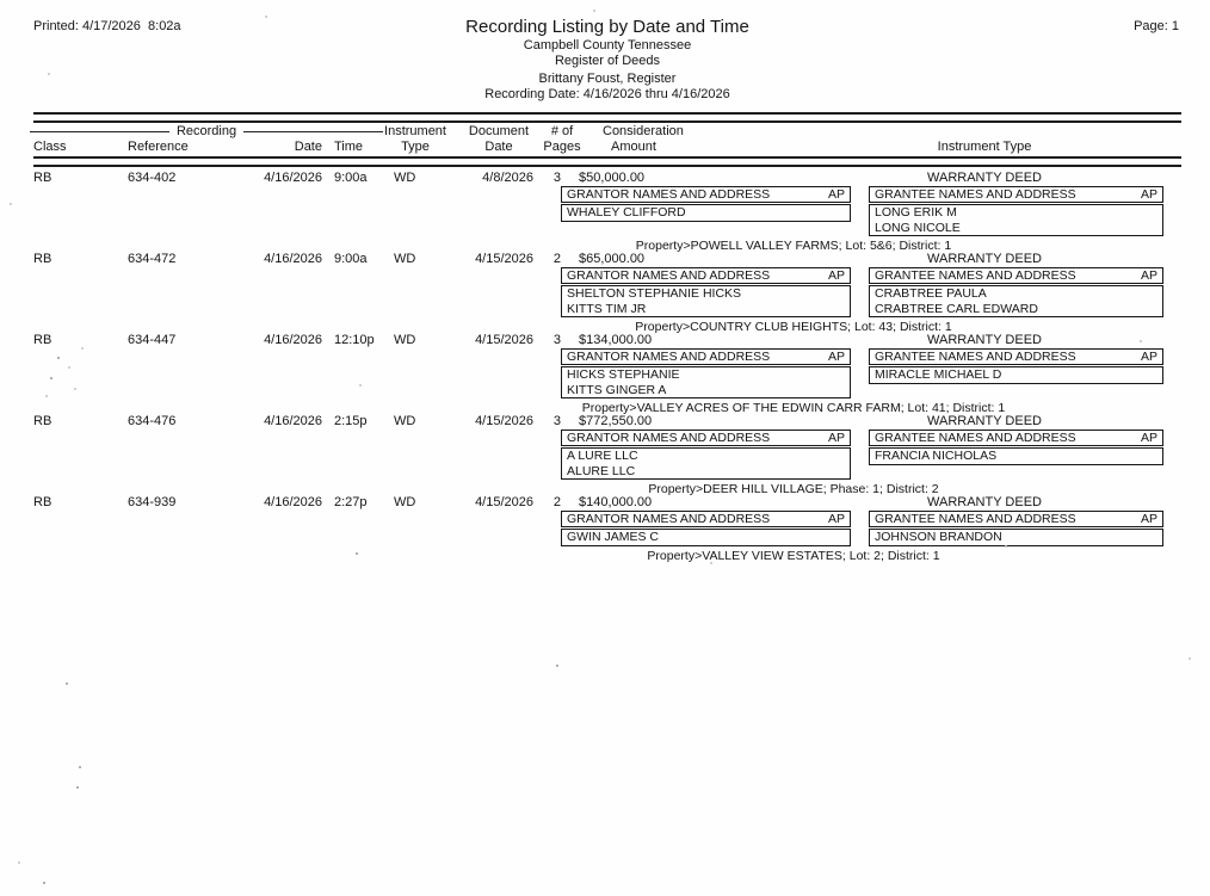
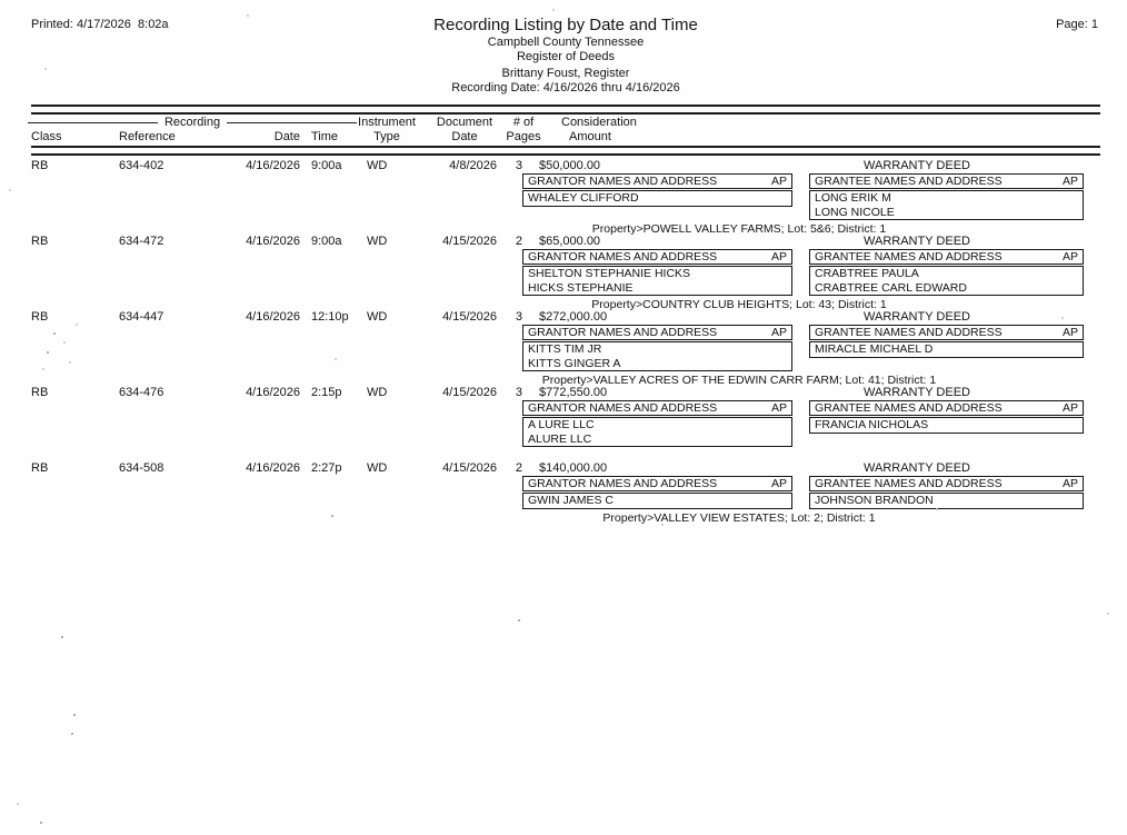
  Printed: 4/17/2026 8:02a
  Page: 1
  Recording Listing by Date and Time
  Campbell County Tennessee
  Register of Deeds
  Brittany Foust, Register
  Recording Date: 4/16/2026 thru 4/16/2026
  Recording
  Instrument
  Document
  # of
  Consideration
  Class
  Reference
  Date
  Time
  Type
  Date
  Pages
  Amount
- Instrument Type
  RB
  634-402
  4/16/2026
  9:00a
  WD
  4/8/2026
  3
  $50,000.00
  WARRANTY DEED
  GRANTOR NAMES AND ADDRESS
  AP
  WHALEY CLIFFORD
  GRANTEE NAMES AND ADDRESS
  AP
  LONG ERIK M
  LONG NICOLE
  Property>POWELL VALLEY FARMS; Lot: 5&6; District: 1
  RB
  634-472
  4/16/2026
  9:00a
  WD
  4/15/2026
  2
  $65,000.00
  WARRANTY DEED
  GRANTOR NAMES AND ADDRESS
  AP
  SHELTON STEPHANIE HICKS
- KITTS TIM JR
+ HICKS STEPHANIE
  GRANTEE NAMES AND ADDRESS
  AP
  CRABTREE PAULA
  CRABTREE CARL EDWARD
  Property>COUNTRY CLUB HEIGHTS; Lot: 43; District: 1
  RB
  634-447
  4/16/2026
  12:10p
  WD
  4/15/2026
  3
- $134,000.00
+ $272,000.00
  WARRANTY DEED
  GRANTOR NAMES AND ADDRESS
  AP
- HICKS STEPHANIE
+ KITTS TIM JR
  KITTS GINGER A
  GRANTEE NAMES AND ADDRESS
  AP
  MIRACLE MICHAEL D
  Property>VALLEY ACRES OF THE EDWIN CARR FARM; Lot: 41; District: 1
  RB
  634-476
  4/16/2026
  2:15p
  WD
  4/15/2026
  3
  $772,550.00
  WARRANTY DEED
  GRANTOR NAMES AND ADDRESS
  AP
  A LURE LLC
  ALURE LLC
  GRANTEE NAMES AND ADDRESS
  AP
  FRANCIA NICHOLAS
- Property>DEER HILL VILLAGE; Phase: 1; District: 2
  RB
- 634-939
+ 634-508
  4/16/2026
  2:27p
  WD
  4/15/2026
  2
  $140,000.00
  WARRANTY DEED
  GRANTOR NAMES AND ADDRESS
  AP
  GWIN JAMES C
  GRANTEE NAMES AND ADDRESS
  AP
  JOHNSON BRANDON
  Property>VALLEY VIEW ESTATES; Lot: 2; District: 1
